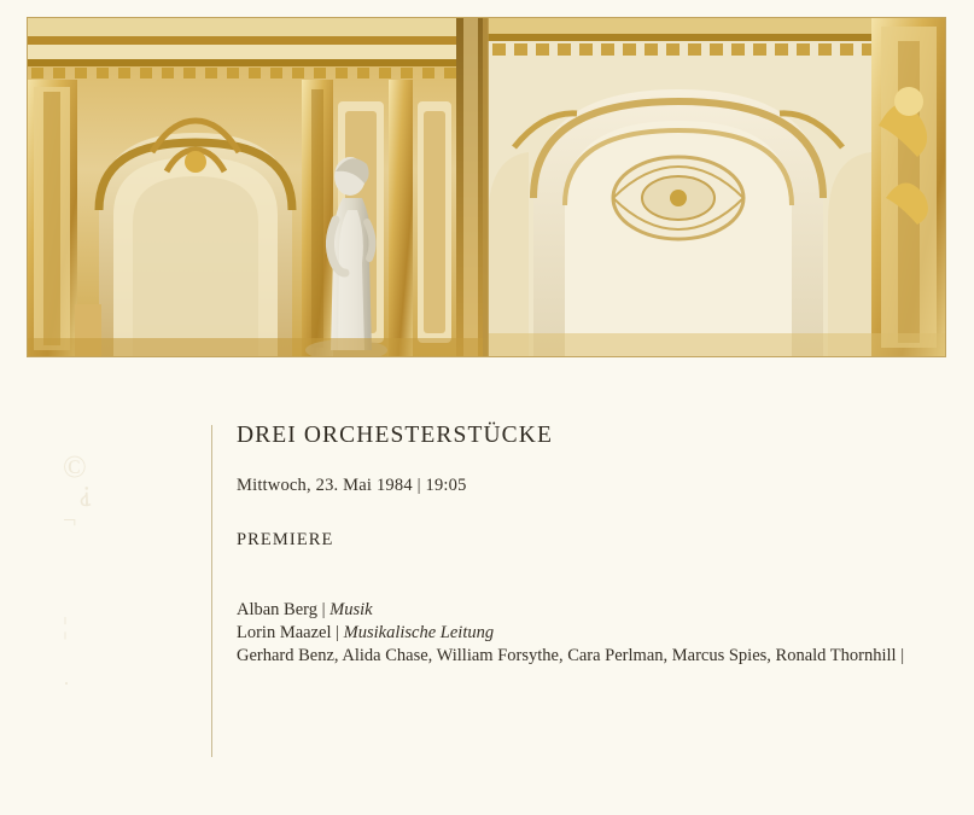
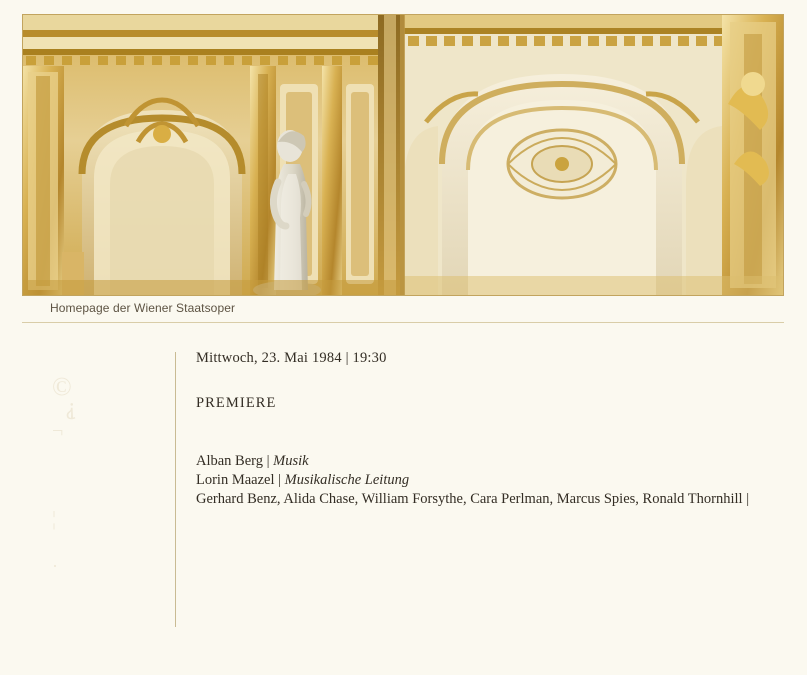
+ Homepage der Wiener Staatsoper
  ©
  ⸘
  ¬
- DREI ORCHESTERSTÜCKE
- Mittwoch, 23. Mai 1984 | 19:05
+ Mittwoch, 23. Mai 1984 | 19:30
  PREMIERE
  Alban Berg | Musik
  Lorin Maazel | Musikalische Leitung
  Gerhard Benz, Alida Chase, William Forsythe, Cara Perlman, Marcus Spies, Ronald Thornhill |
